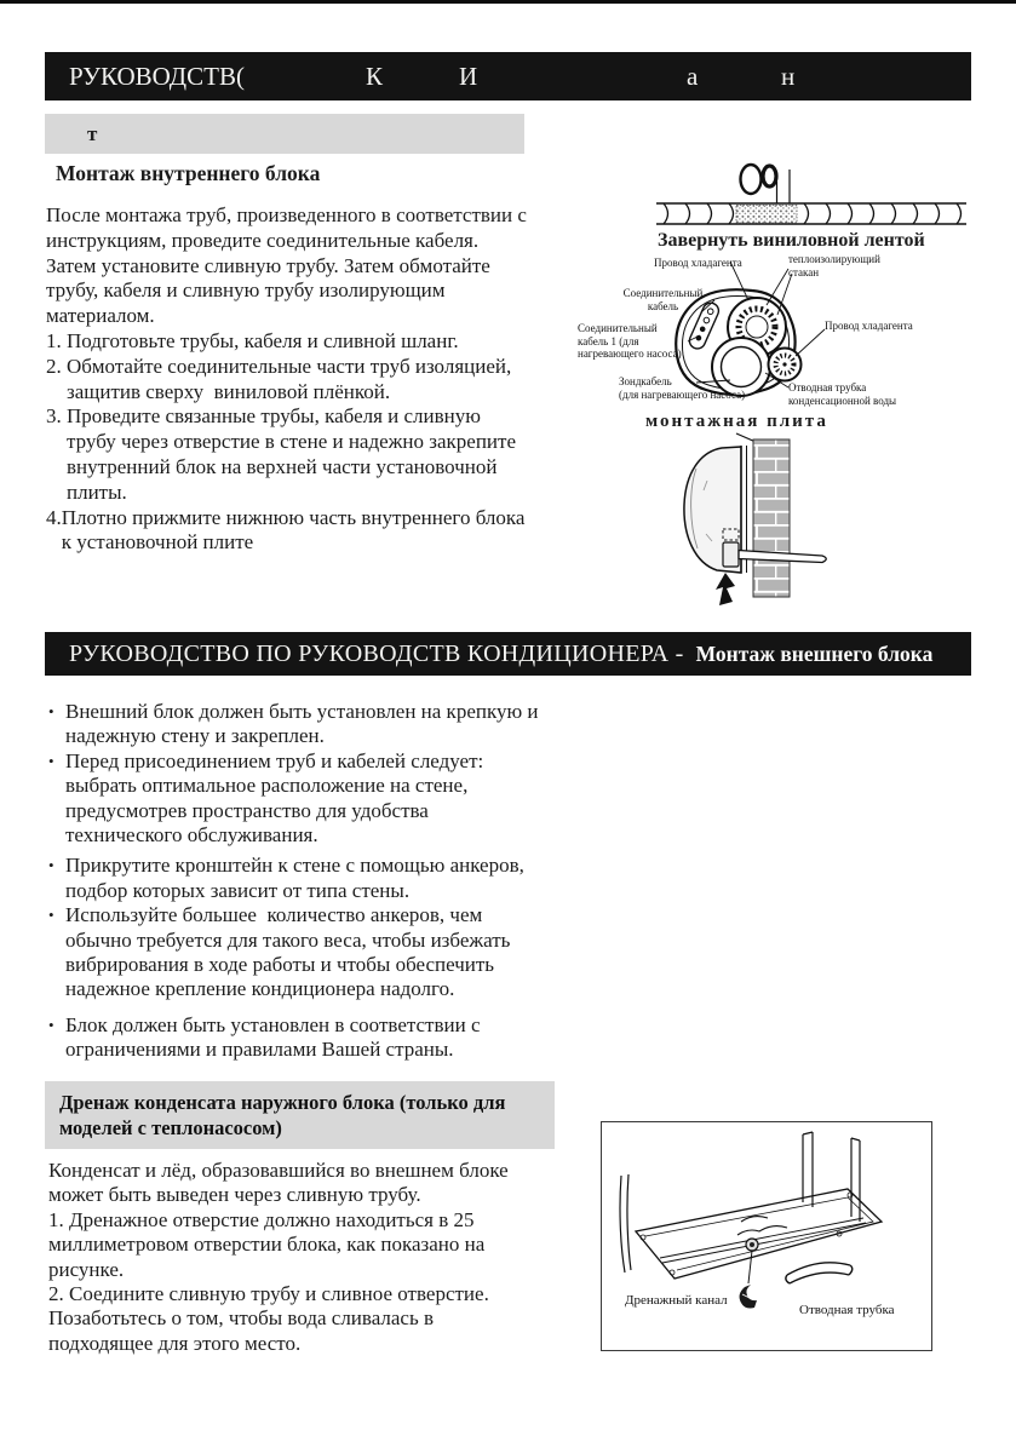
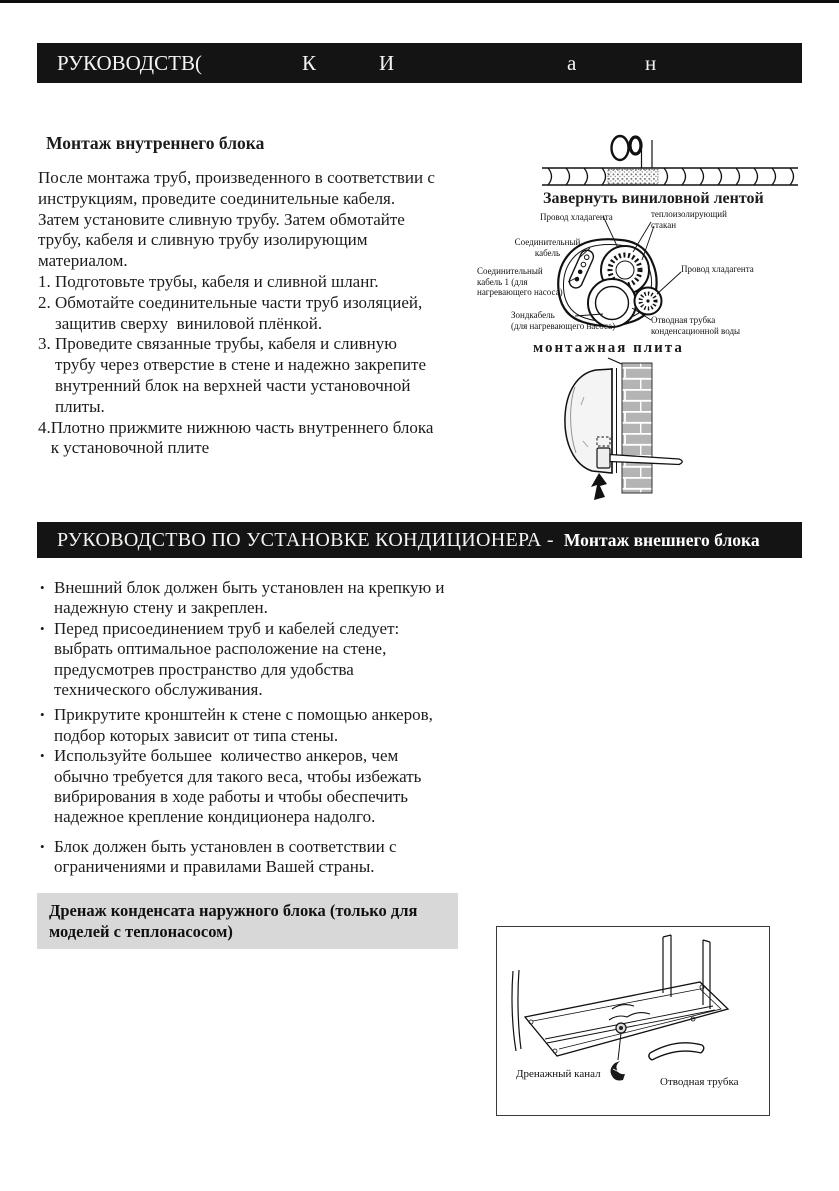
  РУКОВОДСТВ(
  К
  И
  а
  н
- т
  Монтаж внутреннего блока
  После монтажа труб, произведенного в соответствии с
  инструкциям, проведите соединительные кабеля.
  Затем установите сливную трубу. Затем обмотайте
  трубу, кабеля и сливную трубу изолирующим
  материалом.
  1. Подготовьте трубы, кабеля и сливной шланг.
  2. Обмотайте соединительные части труб изоляцией,
  защитив сверху виниловой плёнкой.
  3. Проведите связанные трубы, кабеля и сливную
  трубу через отверстие в стене и надежно закрепите
  внутренний блок на верхней части установочной
  плиты.
  4.Плотно прижмите нижнюю часть внутреннего блока
  к установочной плите
  Завернуть виниловной лентой
  Провод хладагента
  теплоизолирующий
  стакан
  Соединительный
  кабель
  Соединительный
  кабель 1 (для
  нагревающего насоса)
  Провод хладагента
  Зондкабель
  (для нагревающего насоса)
  Отводная трубка
  конденсационной воды
  монтажная плита
- РУКОВОДСТВО ПО РУКОВОДСТВ КОНДИЦИОНЕРА -
+ РУКОВОДСТВО ПО УСТАНОВКЕ КОНДИЦИОНЕРА -
  Монтаж внешнего блока
  •
  Внешний блок должен быть установлен на крепкую и
  надежную стену и закреплен.
  •
  Перед присоединением труб и кабелей следует:
  выбрать оптимальное расположение на стене,
  предусмотрев пространство для удобства
  технического обслуживания.
  •
  Прикрутите кронштейн к стене с помощью анкеров,
  подбор которых зависит от типа стены.
  •
  Используйте большее количество анкеров, чем
  обычно требуется для такого веса, чтобы избежать
  вибрирования в ходе работы и чтобы обеспечить
  надежное крепление кондиционера надолго.
  •
  Блок должен быть установлен в соответствии с
  ограничениями и правилами Вашей страны.
  Дренаж конденсата наружного блока (только для
  моделей с теплонасосом)
- Конденсат и лёд, образовавшийся во внешнем блоке
- может быть выведен через сливную трубу.
- 1. Дренажное отверстие должно находиться в 25
- миллиметровом отверстии блока, как показано на
- рисунке.
- 2. Соедините сливную трубу и сливное отверстие.
- Позаботьтесь о том, чтобы вода сливалась в
- подходящее для этого место.
  Дренажный канал
  Отводная трубка
